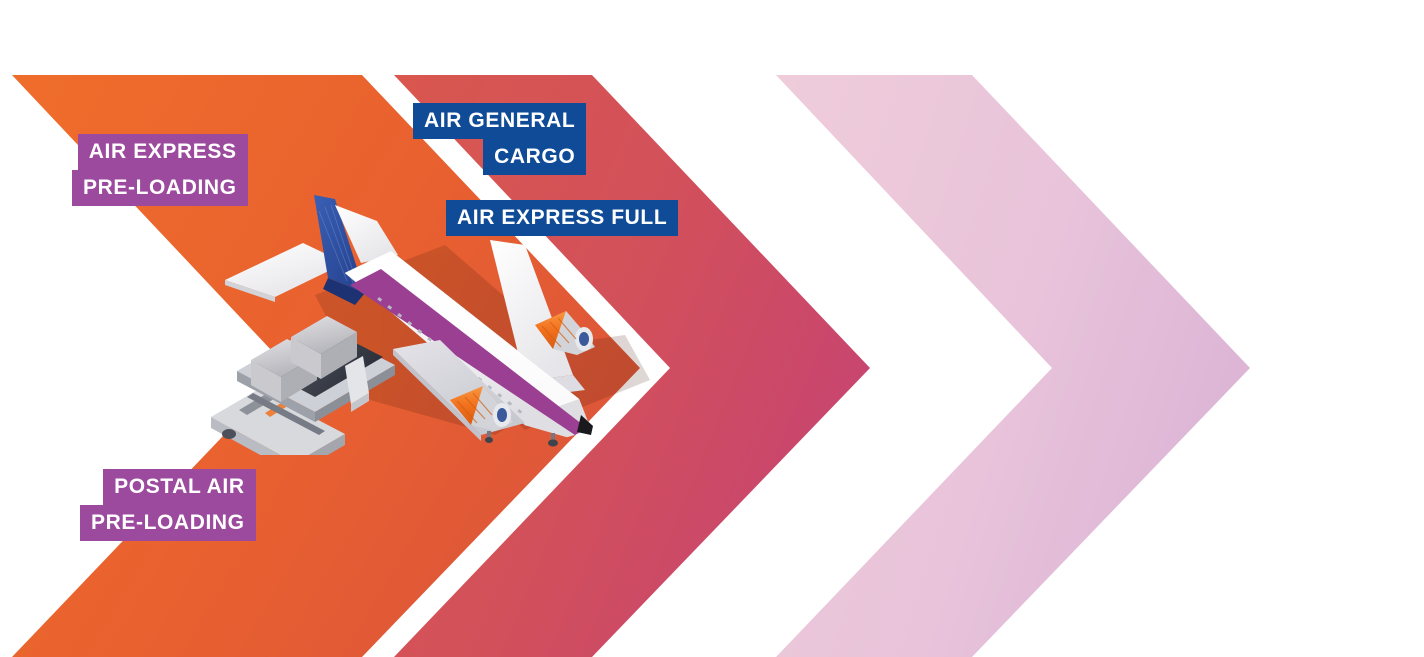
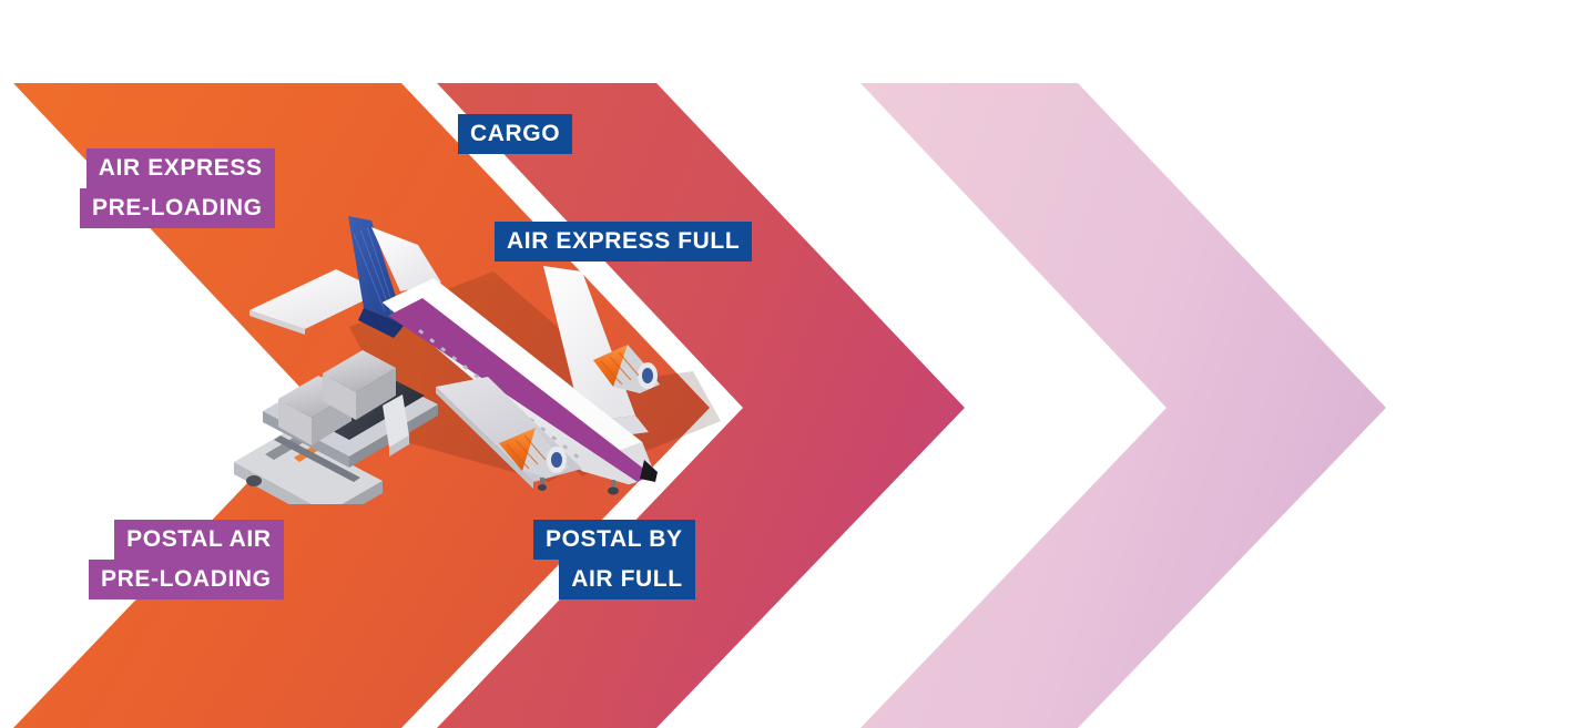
  AIR EXPRESS
  PRE-LOADING
  POSTAL AIR
  PRE-LOADING
- AIR GENERAL
  CARGO
  AIR EXPRESS FULL
+ POSTAL BY
+ AIR FULL
